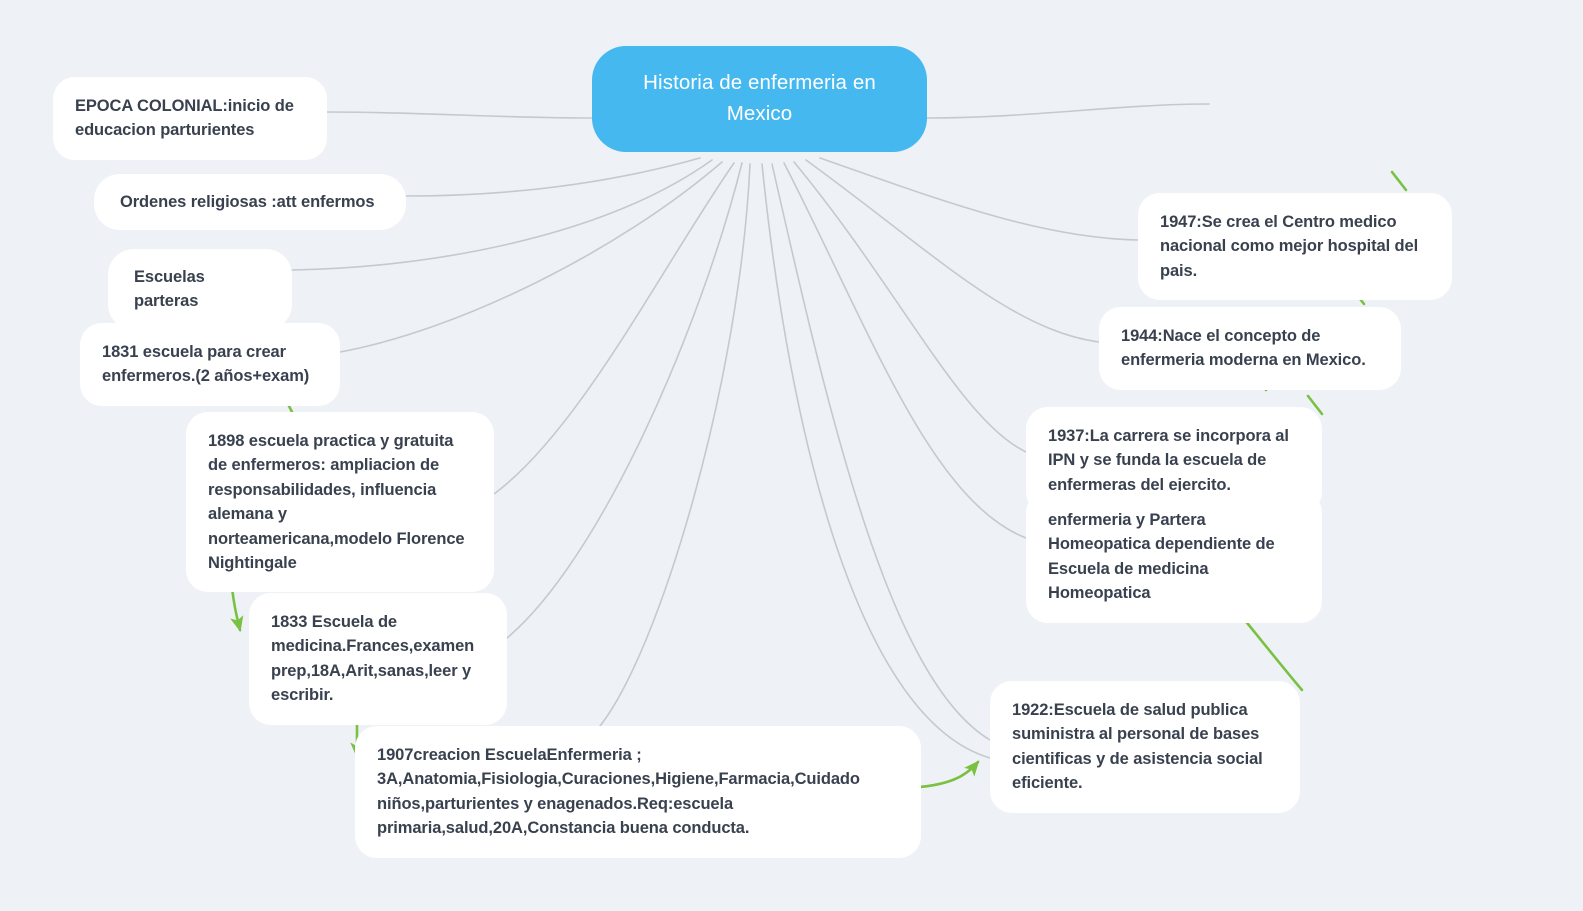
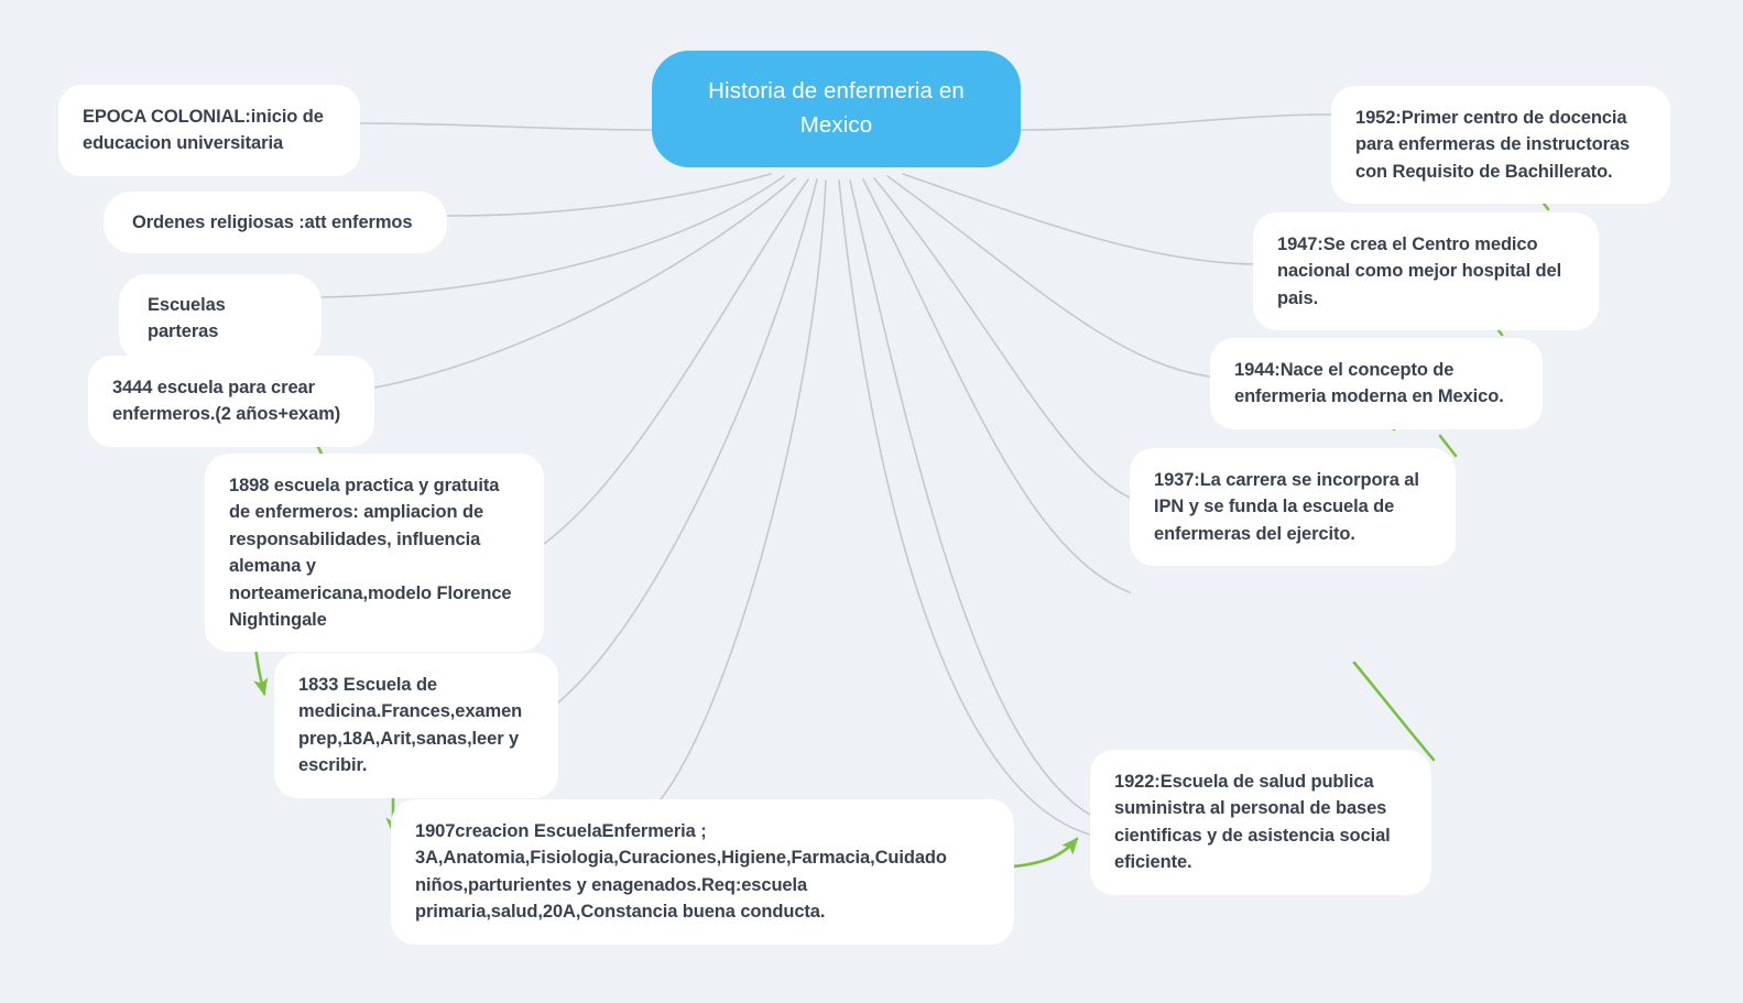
  Historia de enfermeria en Mexico
- EPOCA COLONIAL:inicio de educacion parturientes
+ EPOCA COLONIAL:inicio de educacion universitaria
  Ordenes religiosas :att enfermos
  Escuelas parteras
- 1831 escuela para crear enfermeros.(2 años+exam)
+ 3444 escuela para crear enfermeros.(2 años+exam)
  1898 escuela practica y gratuita de enfermeros: ampliacion de responsabilidades, influencia alemana y norteamericana,modelo Florence Nightingale
  1833 Escuela de medicina.Frances,examen prep,18A,Arit,sanas,leer y escribir.
  1907creacion EscuelaEnfermeria ; 3A,Anatomia,Fisiologia,Curaciones,Higiene,Farmacia,Cuidado niños,parturientes y enagenados.Req:escuela primaria,salud,20A,Constancia buena conducta.
+ 1952:Primer centro de docencia para enfermeras de instructoras con Requisito de Bachillerato.
  1947:Se crea el Centro medico nacional como mejor hospital del pais.
  1944:Nace el concepto de enfermeria moderna en Mexico.
  1937:La carrera se incorpora al IPN y se funda la escuela de enfermeras del ejercito.
- enfermeria y Partera Homeopatica dependiente de Escuela de medicina Homeopatica
  1922:Escuela de salud publica suministra al personal de bases cientificas y de asistencia social eficiente.
